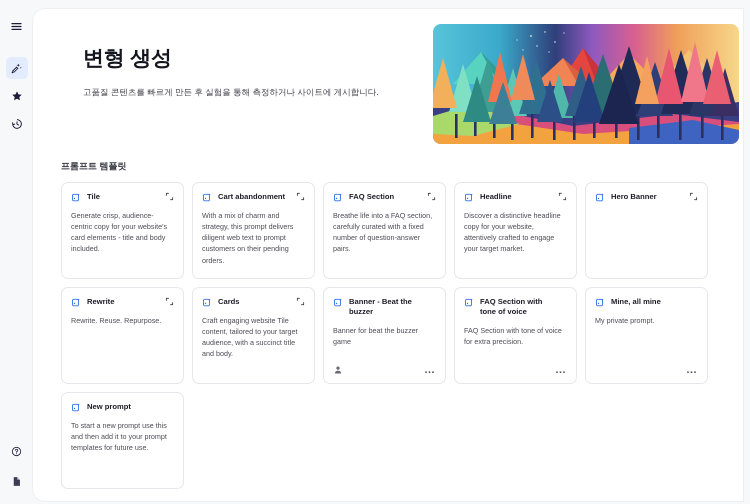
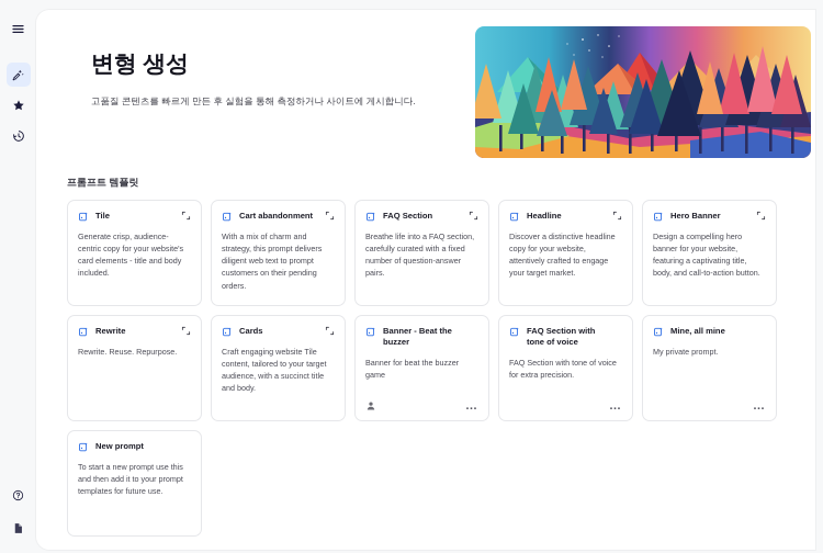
  변형 생성
  고품질 콘텐츠를 빠르게 만든 후 실험을 통해 측정하거나 사이트에 게시합니다.
  프롬프트 템플릿
  Tile
  Generate crisp, audience-centric copy for your website's card elements - title and body included.
  Cart abandonment
  With a mix of charm and strategy, this prompt delivers diligent web text to prompt customers on their pending orders.
  FAQ Section
  Breathe life into a FAQ section, carefully curated with a fixed number of question-answer pairs.
  Headline
  Discover a distinctive headline copy for your website, attentively crafted to engage your target market.
  Hero Banner
+ Design a compelling hero banner for your website, featuring a captivating title, body, and call-to-action button.
  Rewrite
  Rewrite. Reuse. Repurpose.
  Cards
  Craft engaging website Tile content, tailored to your target audience, with a succinct title and body.
  Banner - Beat the buzzer
  Banner for beat the buzzer game
  …
  FAQ Section with tone of voice
  FAQ Section with tone of voice for extra precision.
  …
  Mine, all mine
  My private prompt.
  …
  New prompt
  To start a new prompt use this and then add it to your prompt templates for future use.
